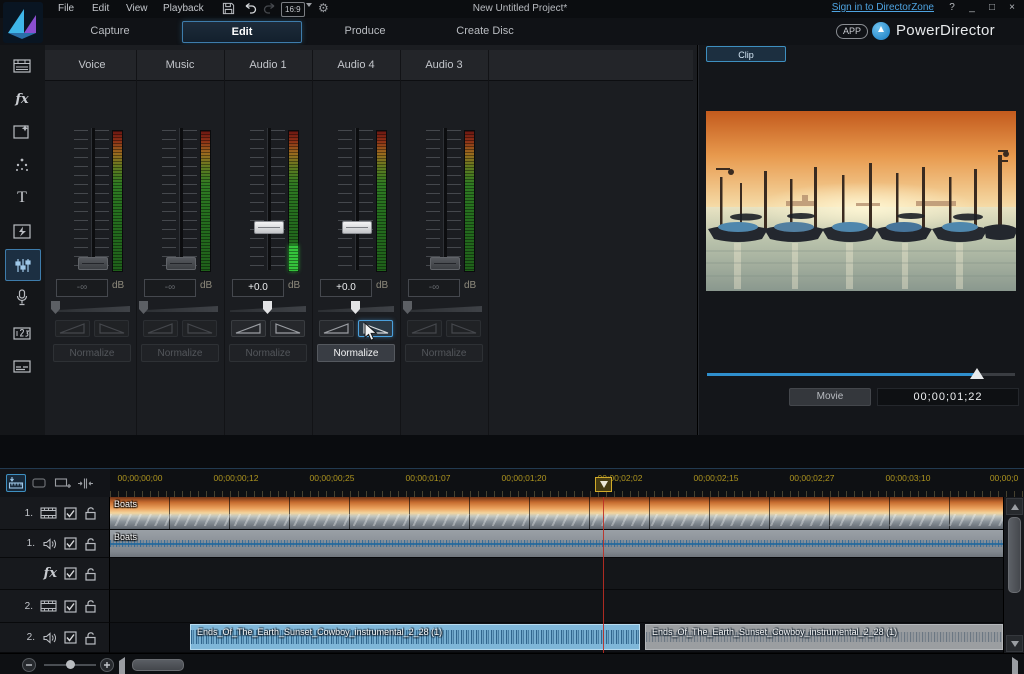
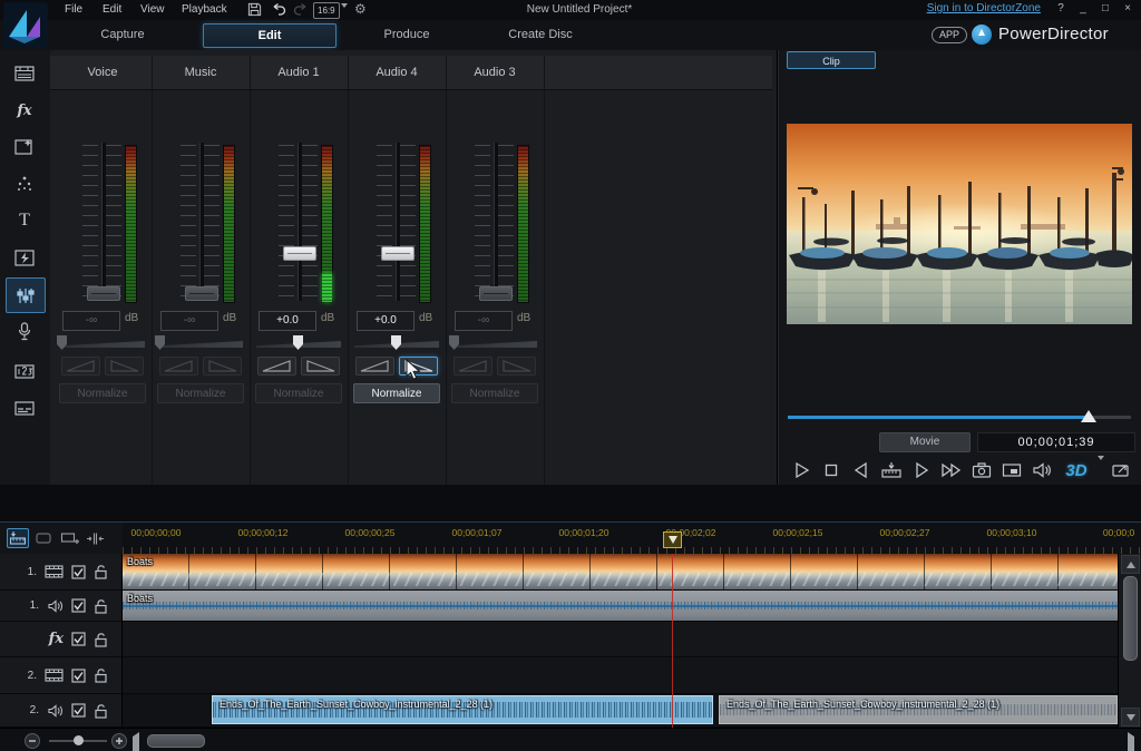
  File
  Edit
  View
  Playback
  16:9
  ⚙
  New Untitled Project*
  Sign in to DirectorZone
  ?
  _
  □
  ×
  Capture
  Edit
  Produce
  Create Disc
  APP
  PowerDirector
  fx
  T
  Voice
  -∞
  dB
  Normalize
  Music
  -∞
  dB
  Normalize
  Audio 1
  +0.0
  dB
  Normalize
  Audio 4
  +0.0
  dB
  Normalize
  Audio 3
  -∞
  dB
  Normalize
  Clip
  Movie
- 00;00;01;22
+ 00;00;01;39
+ 3D
  00;00;00;00
  00;00;00;12
  00;00;00;25
  00;00;01;07
  00;00;01;20
  00;00;02;15
  00;00;02;27
  00;00;03;10
  00;00;0
  1.
  1.
  fx
  2.
  2.
  Boats
  Boats
  Ends_Of_The_Earth_Sunset_Cowboy_instrumental_2_28 (1)
  Ends_Of_The_Earth_Sunset_Cowboy_instrumental_2_28 (1)
